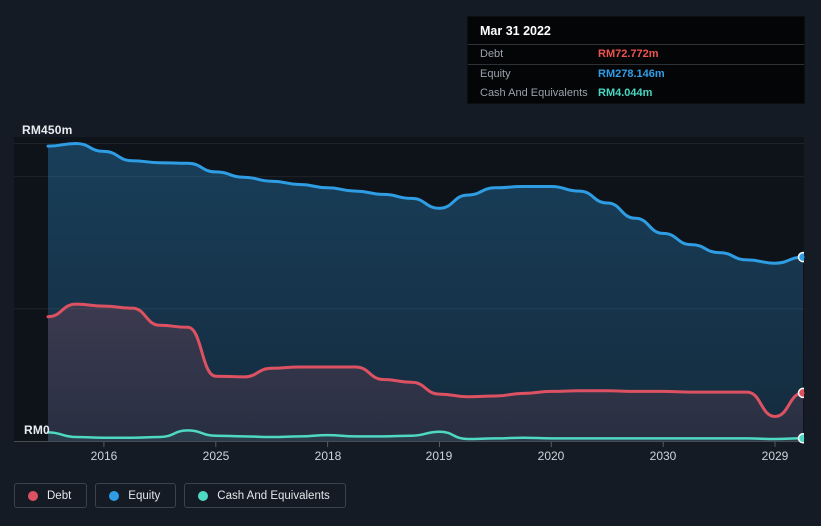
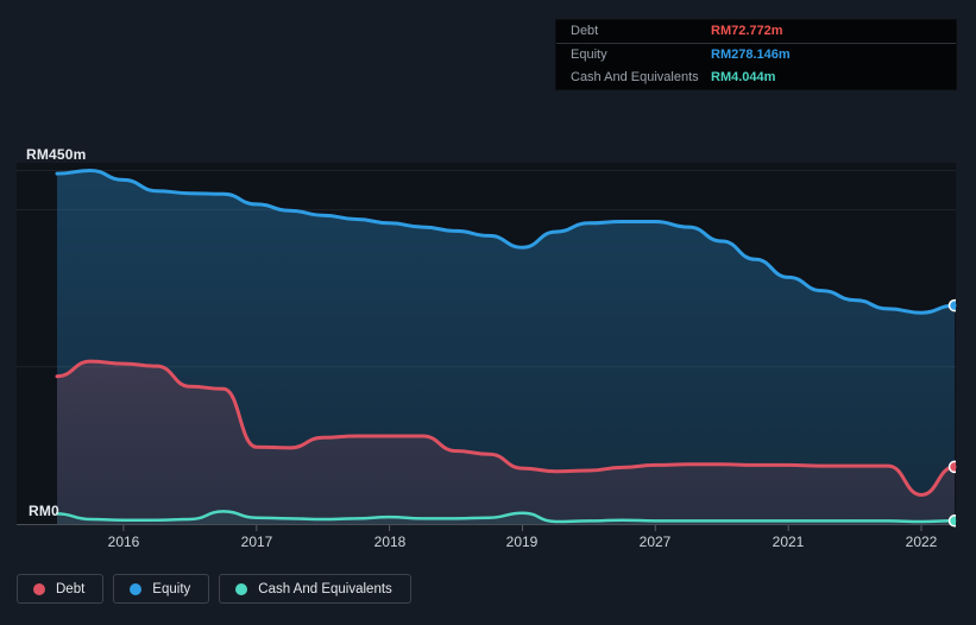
  RM450m
  RM0
  2016
- 2025
+ 2017
  2018
  2019
- 2020
+ 2027
- 2030
+ 2021
- 2029
+ 2022
- Mar 31 2022
  Debt
  RM72.772m
  Equity
  RM278.146m
  Cash And Equivalents
  RM4.044m
  Debt
  Equity
  Cash And Equivalents
